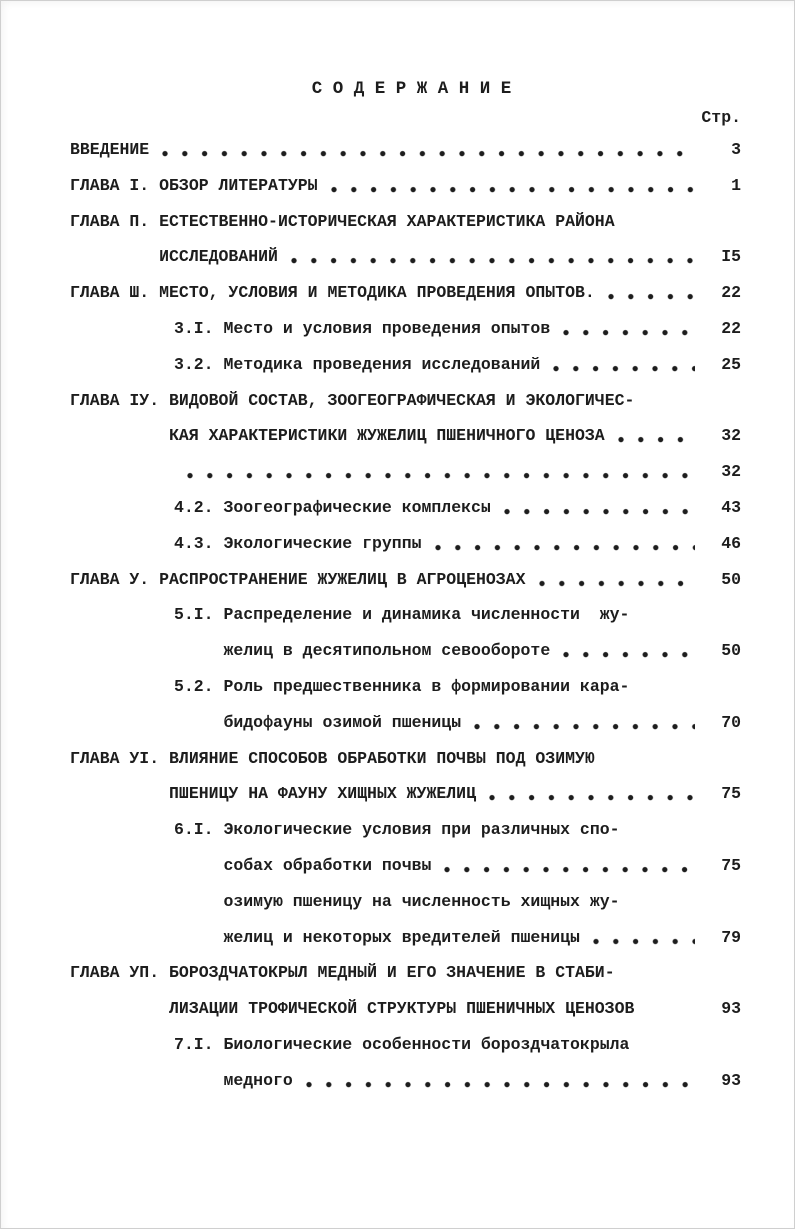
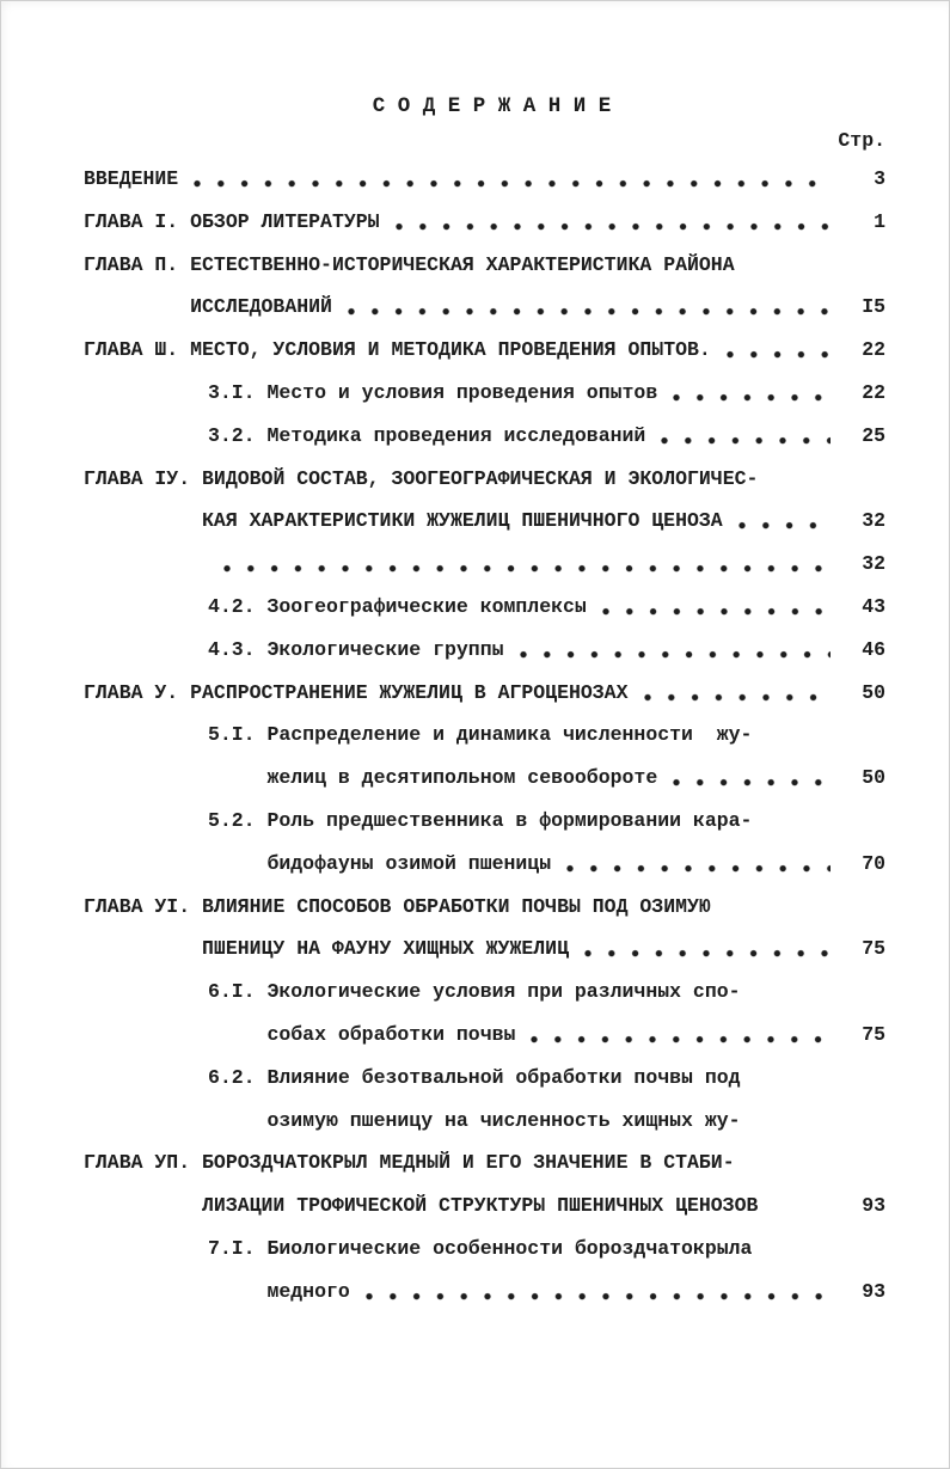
  С О Д Е Р Ж А Н И Е
  Стр.
  ВВЕДЕНИЕ
  3
  ГЛАВА I.
  ОБЗОР ЛИТЕРАТУРЫ
  1
  ГЛАВА П.
  ЕСТЕСТВЕННО-ИСТОРИЧЕСКАЯ ХАРАКТЕРИСТИКА РАЙОНА
  ИССЛЕДОВАНИЙ
  I5
  ГЛАВА Ш.
  МЕСТО, УСЛОВИЯ И МЕТОДИКА ПРОВЕДЕНИЯ ОПЫТОВ.
  22
  3.I. Место и условия проведения опытов
  22
  3.2. Методика проведения исследований
  25
  ГЛАВА IУ.
  ВИДОВОЙ СОСТАВ, ЗООГЕОГРАФИЧЕСКАЯ И ЭКОЛОГИЧЕС-
  КАЯ ХАРАКТЕРИСТИКИ ЖУЖЕЛИЦ ПШЕНИЧНОГО ЦЕНОЗА
  32
  32
  4.2. Зоогеографические комплексы
  43
  4.3. Экологические группы
  46
  ГЛАВА У.
  РАСПРОСТРАНЕНИЕ ЖУЖЕЛИЦ В АГРОЦЕНОЗАХ
  50
  5.I. Распределение и динамика численности жу-
  желиц в десятипольном севообороте
  50
  5.2. Роль предшественника в формировании кара-
  бидофауны озимой пшеницы
  70
  ГЛАВА УI.
  ВЛИЯНИЕ СПОСОБОВ ОБРАБОТКИ ПОЧВЫ ПОД ОЗИМУЮ
  ПШЕНИЦУ НА ФАУНУ ХИЩНЫХ ЖУЖЕЛИЦ
  75
  6.I. Экологические условия при различных спо-
  собах обработки почвы
  75
+ 6.2. Влияние безотвальной обработки почвы под
  озимую пшеницу на численность хищных жу-
- желиц и некоторых вредителей пшеницы
- 79
  ГЛАВА УП.
  БОРОЗДЧАТОКРЫЛ МЕДНЫЙ И ЕГО ЗНАЧЕНИЕ В СТАБИ-
  ЛИЗАЦИИ ТРОФИЧЕСКОЙ СТРУКТУРЫ ПШЕНИЧНЫХ ЦЕНОЗОВ
  93
  7.I. Биологические особенности бороздчатокрыла
  медного
  93
